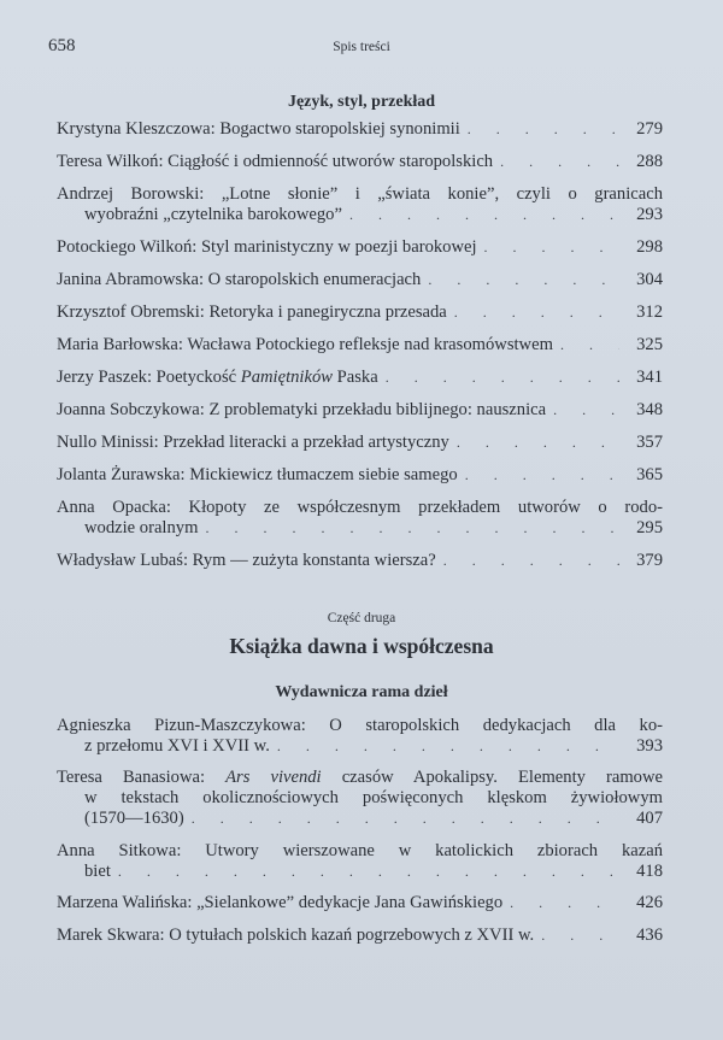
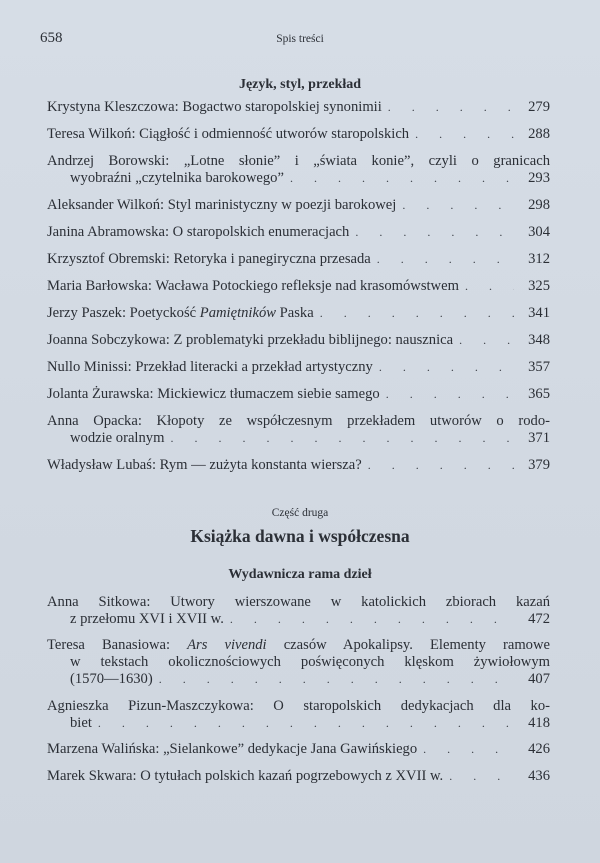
  658
  Spis treści
  Język, styl, przekład
  Krystyna Kleszczowa: Bogactwo staropolskiej synonimii
  279
  Teresa Wilkoń: Ciągłość i odmienność utworów staropolskich
  288
  Andrzej Borowski: „Lotne słonie” i „świata konie”, czyli o granicach
  wyobraźni „czytelnika barokowego”
  293
- Potockiego Wilkoń: Styl marinistyczny w poezji barokowej
+ Aleksander Wilkoń: Styl marinistyczny w poezji barokowej
  298
  Janina Abramowska: O staropolskich enumeracjach
  304
  Krzysztof Obremski: Retoryka i panegiryczna przesada
  312
  Maria Barłowska: Wacława Potockiego refleksje nad krasomówstwem
  325
  Jerzy Paszek: Poetyckość Pamiętników Paska
  341
  Joanna Sobczykowa: Z problematyki przekładu biblijnego: nausznica
  348
  Nullo Minissi: Przekład literacki a przekład artystyczny
  357
  Jolanta Żurawska: Mickiewicz tłumaczem siebie samego
  365
  Anna Opacka: Kłopoty ze współczesnym przekładem utworów o rodo-
  wodzie oralnym
- 295
+ 371
  Władysław Lubaś: Rym — zużyta konstanta wiersza?
  379
  Część druga
  Książka dawna i współczesna
  Wydawnicza rama dzieł
- Agnieszka Pizun-Maszczykowa: O staropolskich dedykacjach dla ko-
+ Anna Sitkowa: Utwory wierszowane w katolickich zbiorach kazań
  z przełomu XVI i XVII w.
- 393
+ 472
  Teresa Banasiowa: Ars vivendi czasów Apokalipsy. Elementy ramowe
  w tekstach okolicznościowych poświęconych klęskom żywiołowym
  (1570—1630)
  407
- Anna Sitkowa: Utwory wierszowane w katolickich zbiorach kazań
+ Agnieszka Pizun-Maszczykowa: O staropolskich dedykacjach dla ko-
  biet
  418
  Marzena Walińska: „Sielankowe” dedykacje Jana Gawińskiego
  426
  Marek Skwara: O tytułach polskich kazań pogrzebowych z XVII w.
  436
